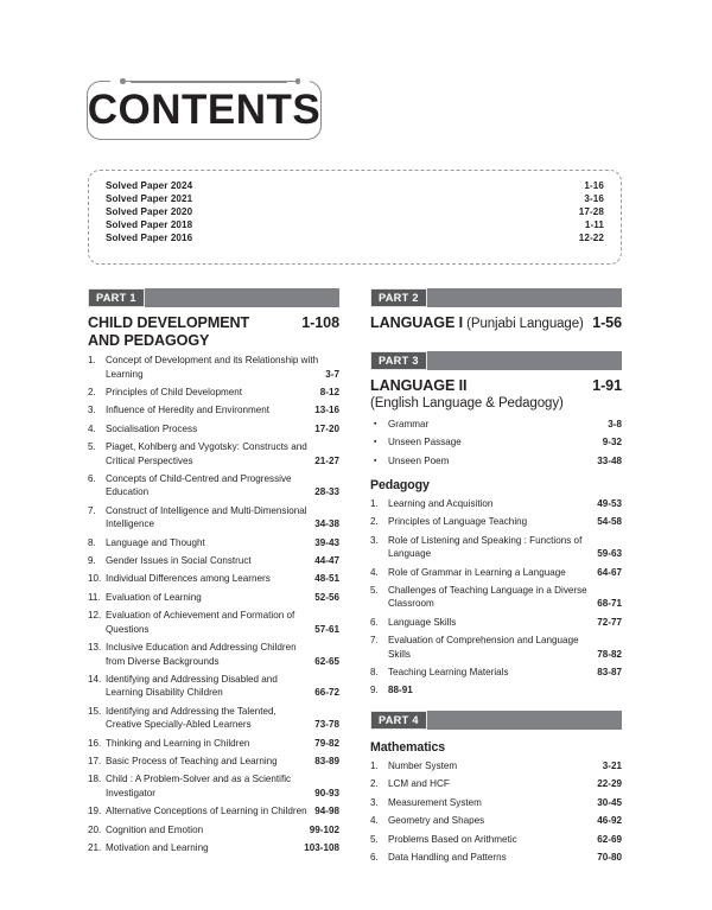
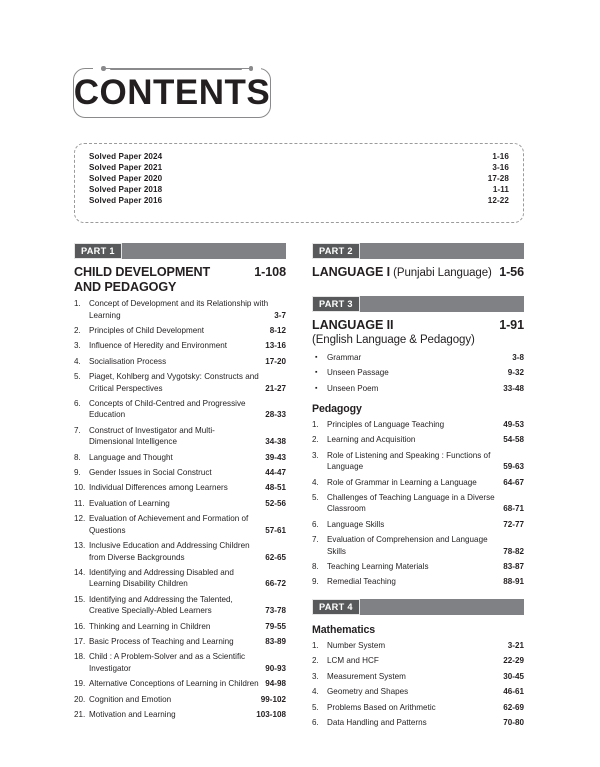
  CONTENTS
  Solved Paper 2024
  1-16
  Solved Paper 2021
  3-16
  Solved Paper 2020
  17-28
  Solved Paper 2018
  1-11
  Solved Paper 2016
  12-22
  PART 1
  CHILD DEVELOPMENT
  AND PEDAGOGY
  1-108
  1.
  Concept of Development and its Relationship with Learning
  3-7
  2.
  Principles of Child Development
  8-12
  3.
  Influence of Heredity and Environment
  13-16
  4.
  Socialisation Process
  17-20
  5.
  Piaget, Kohlberg and Vygotsky: Constructs and Critical Perspectives
  21-27
  6.
  Concepts of Child-Centred and Progressive Education
  28-33
  7.
- Construct of Intelligence and Multi-Dimensional Intelligence
+ Construct of Investigator and Multi-Dimensional Intelligence
  34-38
  8.
  Language and Thought
  39-43
  9.
  Gender Issues in Social Construct
  44-47
  10.
  Individual Differences among Learners
  48-51
  11.
  Evaluation of Learning
  52-56
  12.
  Evaluation of Achievement and Formation of Questions
  57-61
  13.
  Inclusive Education and Addressing Children from Diverse Backgrounds
  62-65
  14.
  Identifying and Addressing Disabled and Learning Disability Children
  66-72
  15.
  Identifying and Addressing the Talented, Creative Specially-Abled Learners
  73-78
  16.
  Thinking and Learning in Children
- 79-82
+ 79-55
  17.
  Basic Process of Teaching and Learning
  83-89
  18.
  Child : A Problem-Solver and as a Scientific Investigator
  90-93
  19.
  Alternative Conceptions of Learning in Children
  94-98
  20.
  Cognition and Emotion
  99-102
  21.
  Motivation and Learning
  103-108
  PART 2
  LANGUAGE I (Punjabi Language)
  1-56
  PART 3
  LANGUAGE II
  (English Language & Pedagogy)
  1-91
  Grammar
  3-8
  Unseen Passage
  9-32
  Unseen Poem
  33-48
  Pedagogy
  1.
- Learning and Acquisition
+ Principles of Language Teaching
  49-53
  2.
- Principles of Language Teaching
+ Learning and Acquisition
  54-58
  3.
  Role of Listening and Speaking : Functions of Language
  59-63
  4.
  Role of Grammar in Learning a Language
  64-67
  5.
  Challenges of Teaching Language in a Diverse Classroom
  68-71
  6.
  Language Skills
  72-77
  7.
  Evaluation of Comprehension and Language Skills
  78-82
  8.
  Teaching Learning Materials
  83-87
  9.
+ Remedial Teaching
  88-91
  PART 4
  Mathematics
  1.
  Number System
  3-21
  2.
  LCM and HCF
  22-29
  3.
  Measurement System
  30-45
  4.
  Geometry and Shapes
- 46-92
+ 46-61
  5.
  Problems Based on Arithmetic
  62-69
  6.
  Data Handling and Patterns
  70-80
